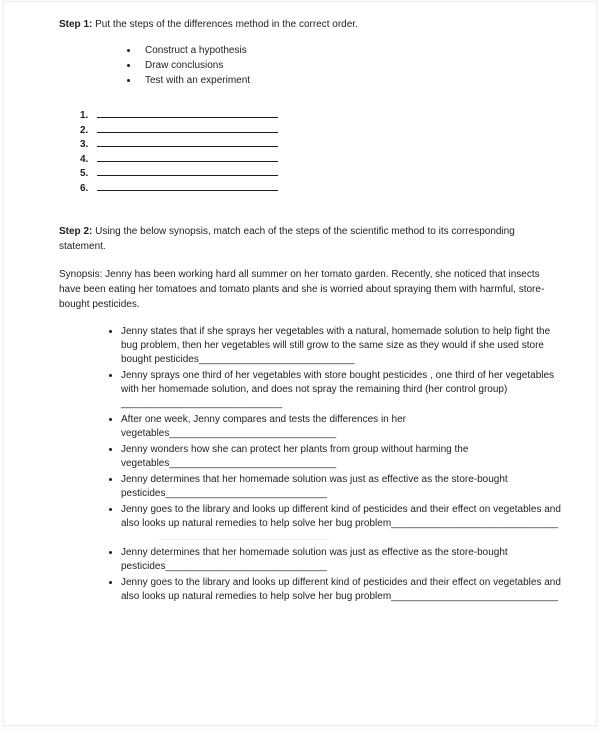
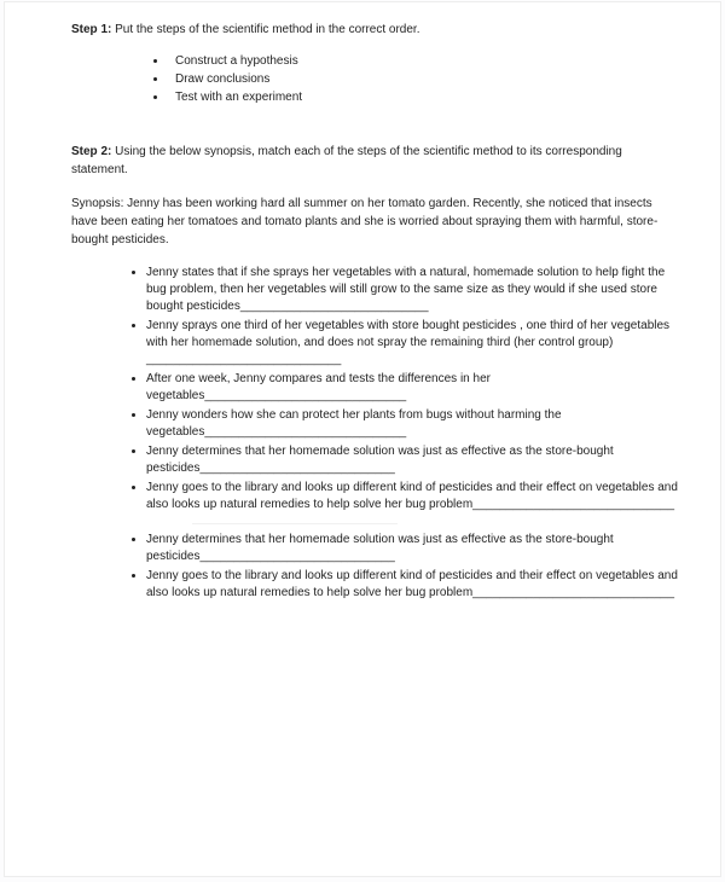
- Step 1: Put the steps of the differences method in the correct order.
+ Step 1: Put the steps of the scientific method in the correct order.
  Construct a hypothesis
  Draw conclusions
  Test with an experiment
- 1.
- 2.
- 3.
- 4.
- 5.
- 6.
  Step 2: Using the below synopsis, match each of the steps of the scientific method to its corresponding statement.
  Synopsis: Jenny has been working hard all summer on her tomato garden. Recently, she noticed that insects have been eating her tomatoes and tomato plants and she is worried about spraying them with harmful, store-bought pesticides.
  Jenny states that if she sprays her vegetables with a natural, homemade solution to help fight the bug problem, then her vegetables will still grow to the same size as they would if she used store bought pesticides____________________________
  Jenny sprays one third of her vegetables with store bought pesticides , one third of her vegetables with her homemade solution, and does not spray the remaining third (her control group) _____________________________
  After one week, Jenny compares and tests the differences in her vegetables______________________________
- Jenny wonders how she can protect her plants from group without harming the vegetables______________________________
+ Jenny wonders how she can protect her plants from bugs without harming the vegetables______________________________
  Jenny determines that her homemade solution was just as effective as the store-bought pesticides_____________________________
  Jenny goes to the library and looks up different kind of pesticides and their effect on vegetables and also looks up natural remedies to help solve her bug problem______________________________
  Jenny determines that her homemade solution was just as effective as the store-bought pesticides_____________________________
  Jenny goes to the library and looks up different kind of pesticides and their effect on vegetables and also looks up natural remedies to help solve her bug problem______________________________
